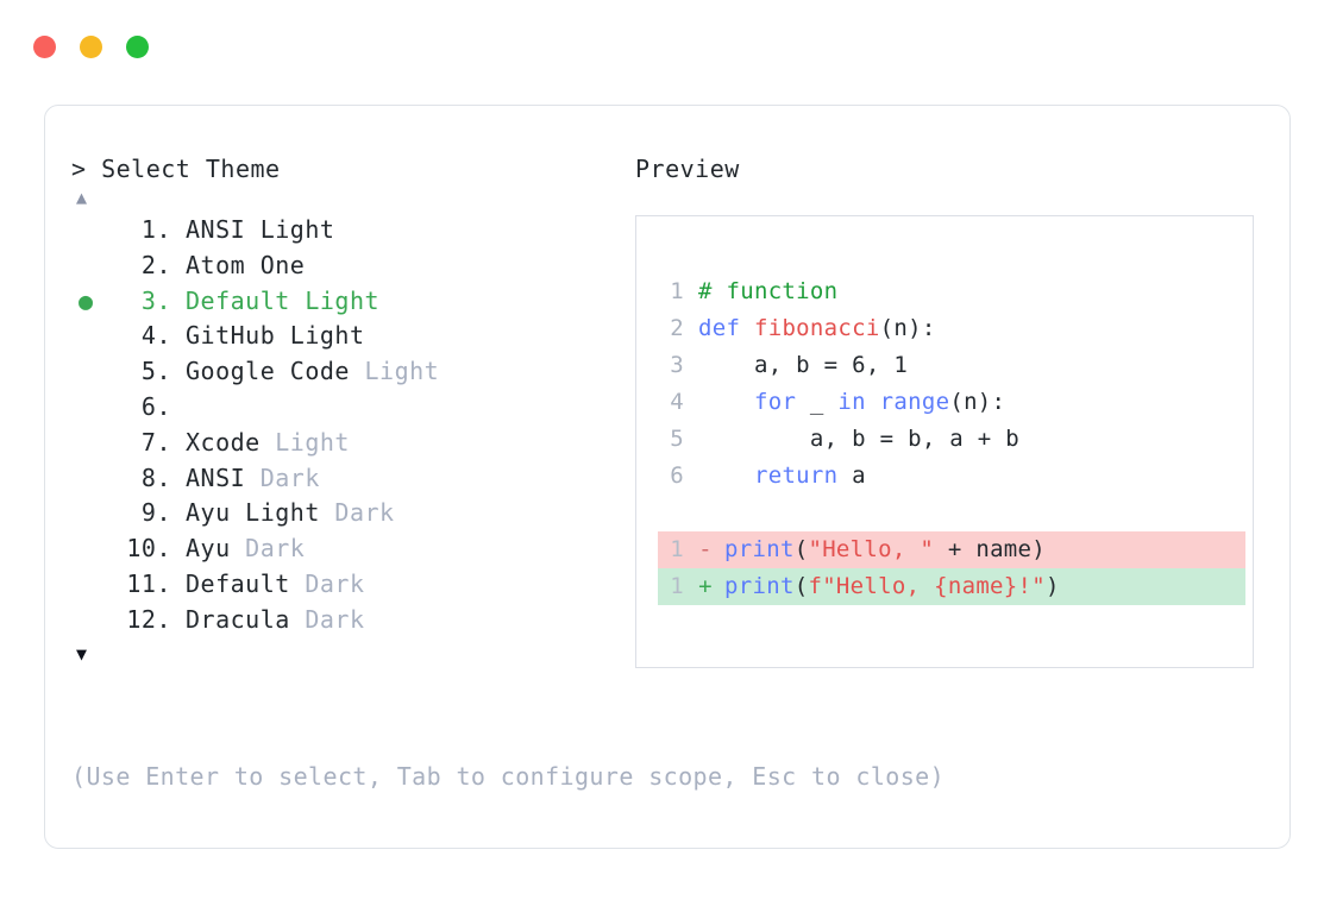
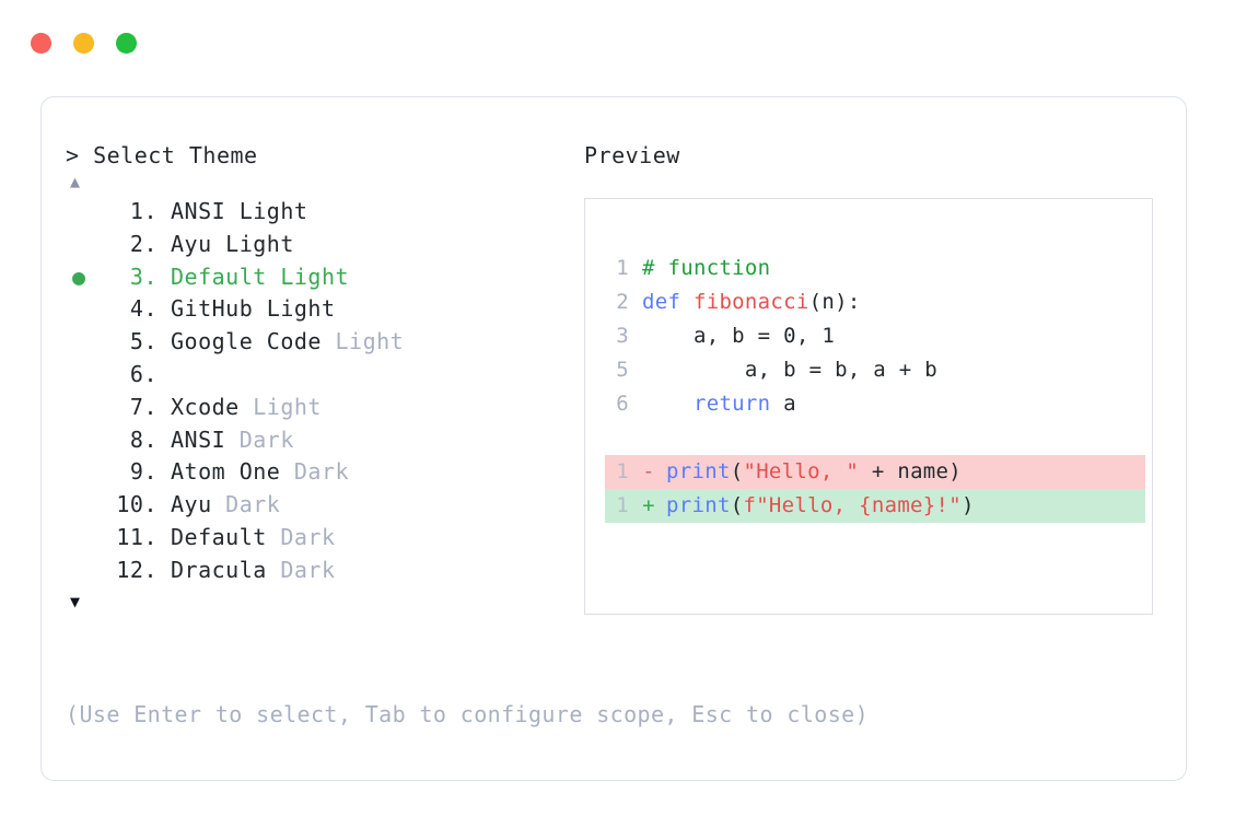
  > Select Theme
  ▲
  1.
  ANSI Light
  2.
- Atom One
+ Ayu Light
  ●
  3.
  Default Light
  4.
  GitHub Light
  5.
  Google Code
  Light
  6.
  7.
  Xcode
  Light
  8.
  ANSI
  Dark
  9.
- Ayu Light
+ Atom One
  Dark
  10.
  Ayu
  Dark
  11.
  Default
  Dark
  12.
  Dracula
  Dark
  ▼
  (Use Enter to select, Tab to configure scope, Esc to close)
  Preview
  1
  # function
  2
  def fibonacci(n):
  3
- a, b = 6, 1
+ a, b = 0, 1
- 4
- for _ in range(n):
  5
  a, b = b, a + b
  6
  return a
  1
  -
  print("Hello, " + name)
  1
  +
  print(f"Hello, {name}!")
